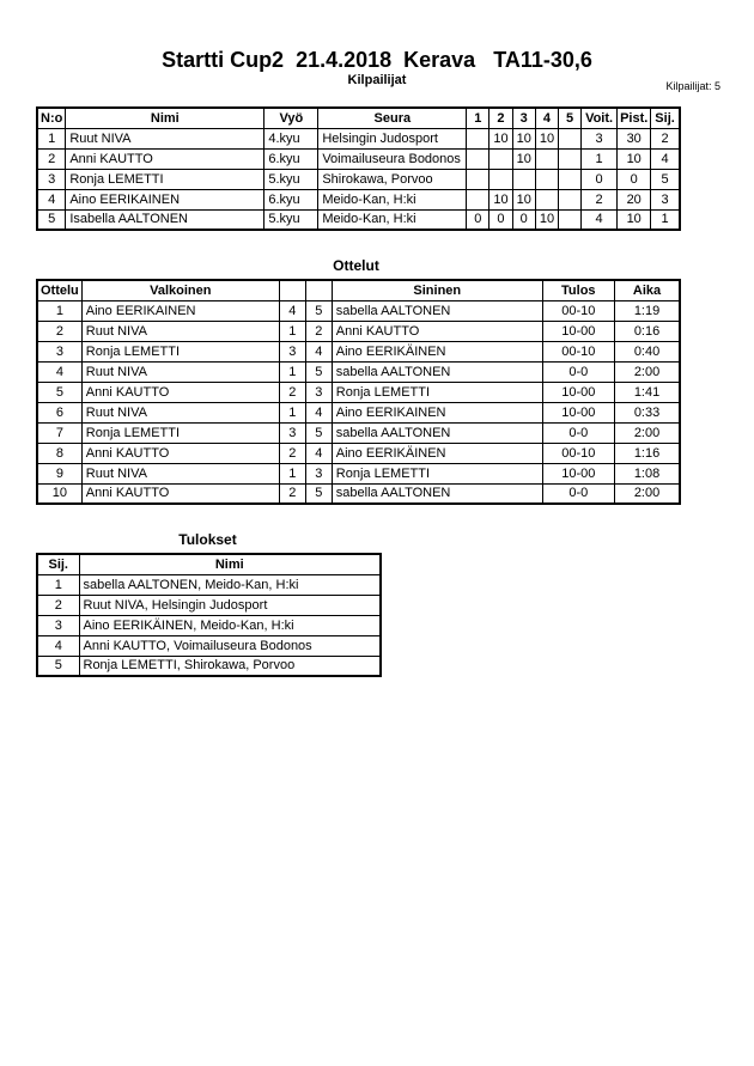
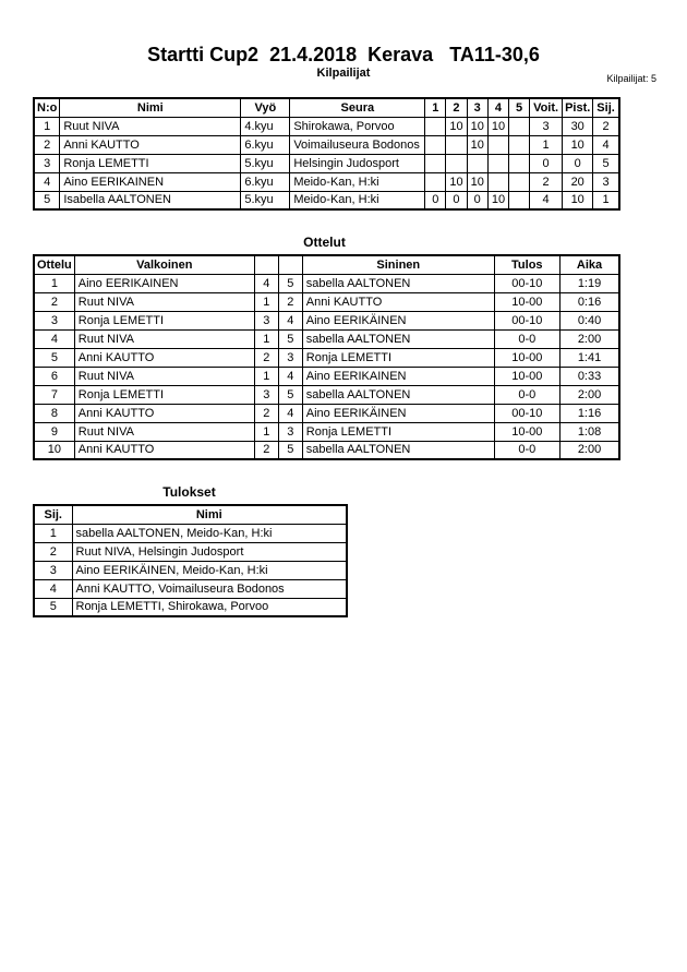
  Startti Cup2 21.4.2018 Kerava TA11-30,6
  Kilpailijat
  Kilpailijat: 5
  N:o	Nimi	Vyö	Seura	1	2	3	4	5	Voit.	Pist.	Sij.
- 1	Ruut NIVA	4.kyu	Helsingin Judosport		10	10	10		3	30	2
+ 1	Ruut NIVA	4.kyu	Shirokawa, Porvoo		10	10	10		3	30	2
  2	Anni KAUTTO	6.kyu	Voimailuseura Bodonos			10			1	10	4
- 3	Ronja LEMETTI	5.kyu	Shirokawa, Porvoo						0	0	5
+ 3	Ronja LEMETTI	5.kyu	Helsingin Judosport						0	0	5
  4	Aino EERIKAINEN	6.kyu	Meido-Kan, H:ki		10	10			2	20	3
  5	Isabella AALTONEN	5.kyu	Meido-Kan, H:ki	0	0	0	10		4	10	1
  Ottelut
  Ottelu	Valkoinen			Sininen	Tulos	Aika
  1	Aino EERIKAINEN	4	5	sabella AALTONEN	00-10	1:19
  2	Ruut NIVA	1	2	Anni KAUTTO	10-00	0:16
  3	Ronja LEMETTI	3	4	Aino EERIKÄINEN	00-10	0:40
  4	Ruut NIVA	1	5	sabella AALTONEN	0-0	2:00
  5	Anni KAUTTO	2	3	Ronja LEMETTI	10-00	1:41
  6	Ruut NIVA	1	4	Aino EERIKAINEN	10-00	0:33
  7	Ronja LEMETTI	3	5	sabella AALTONEN	0-0	2:00
  8	Anni KAUTTO	2	4	Aino EERIKÄINEN	00-10	1:16
  9	Ruut NIVA	1	3	Ronja LEMETTI	10-00	1:08
  10	Anni KAUTTO	2	5	sabella AALTONEN	0-0	2:00
  Tulokset
  Sij.	Nimi
  1	sabella AALTONEN, Meido-Kan, H:ki
  2	Ruut NIVA, Helsingin Judosport
  3	Aino EERIKÄINEN, Meido-Kan, H:ki
  4	Anni KAUTTO, Voimailuseura Bodonos
  5	Ronja LEMETTI, Shirokawa, Porvoo
